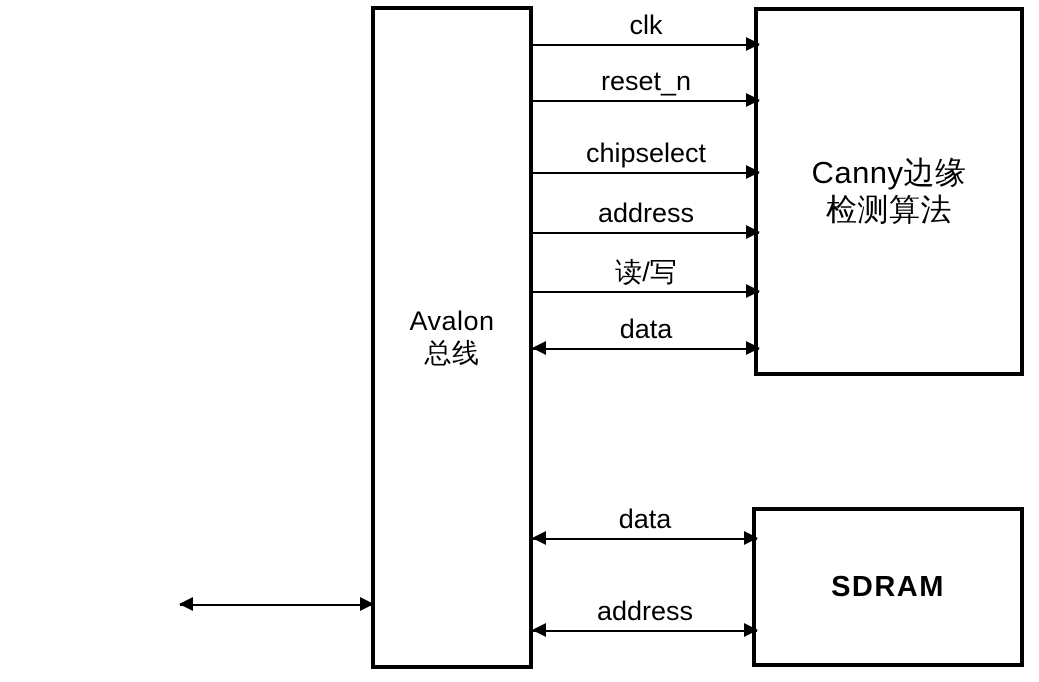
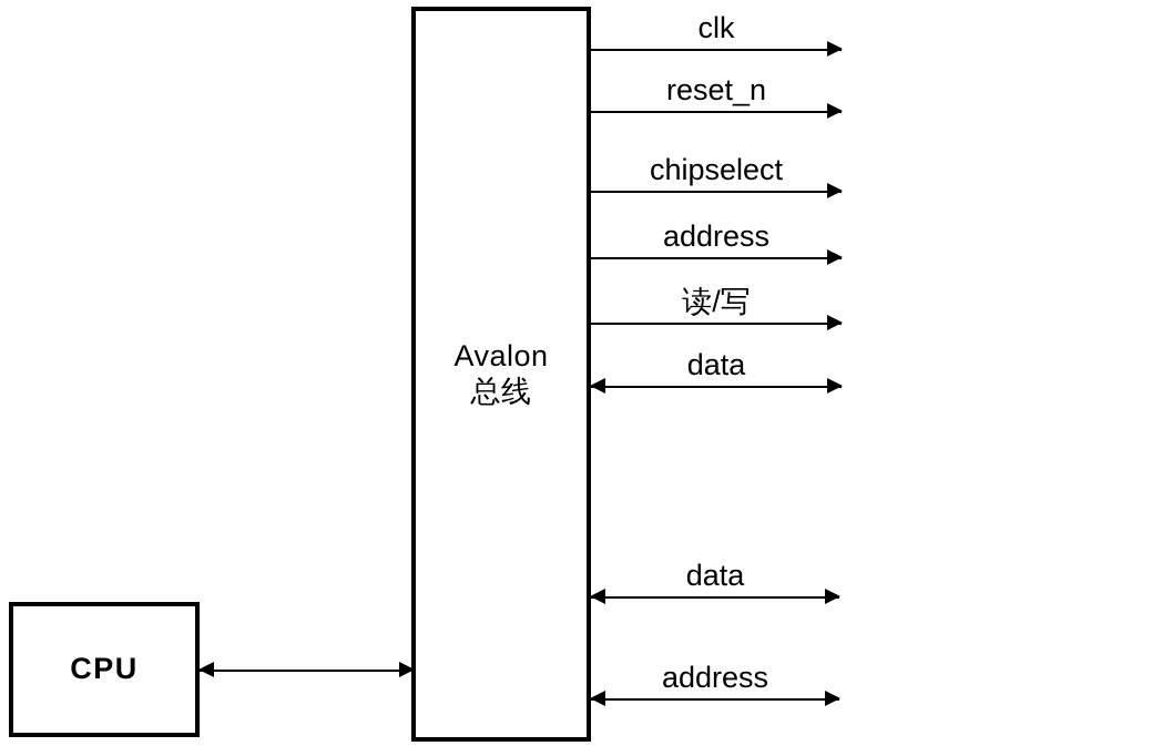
+ CPU
  Avalon
  总线
- Canny边缘
- 检测算法
- SDRAM
  clk
  reset_n
  chipselect
  address
  读/写
  data
  data
  address
